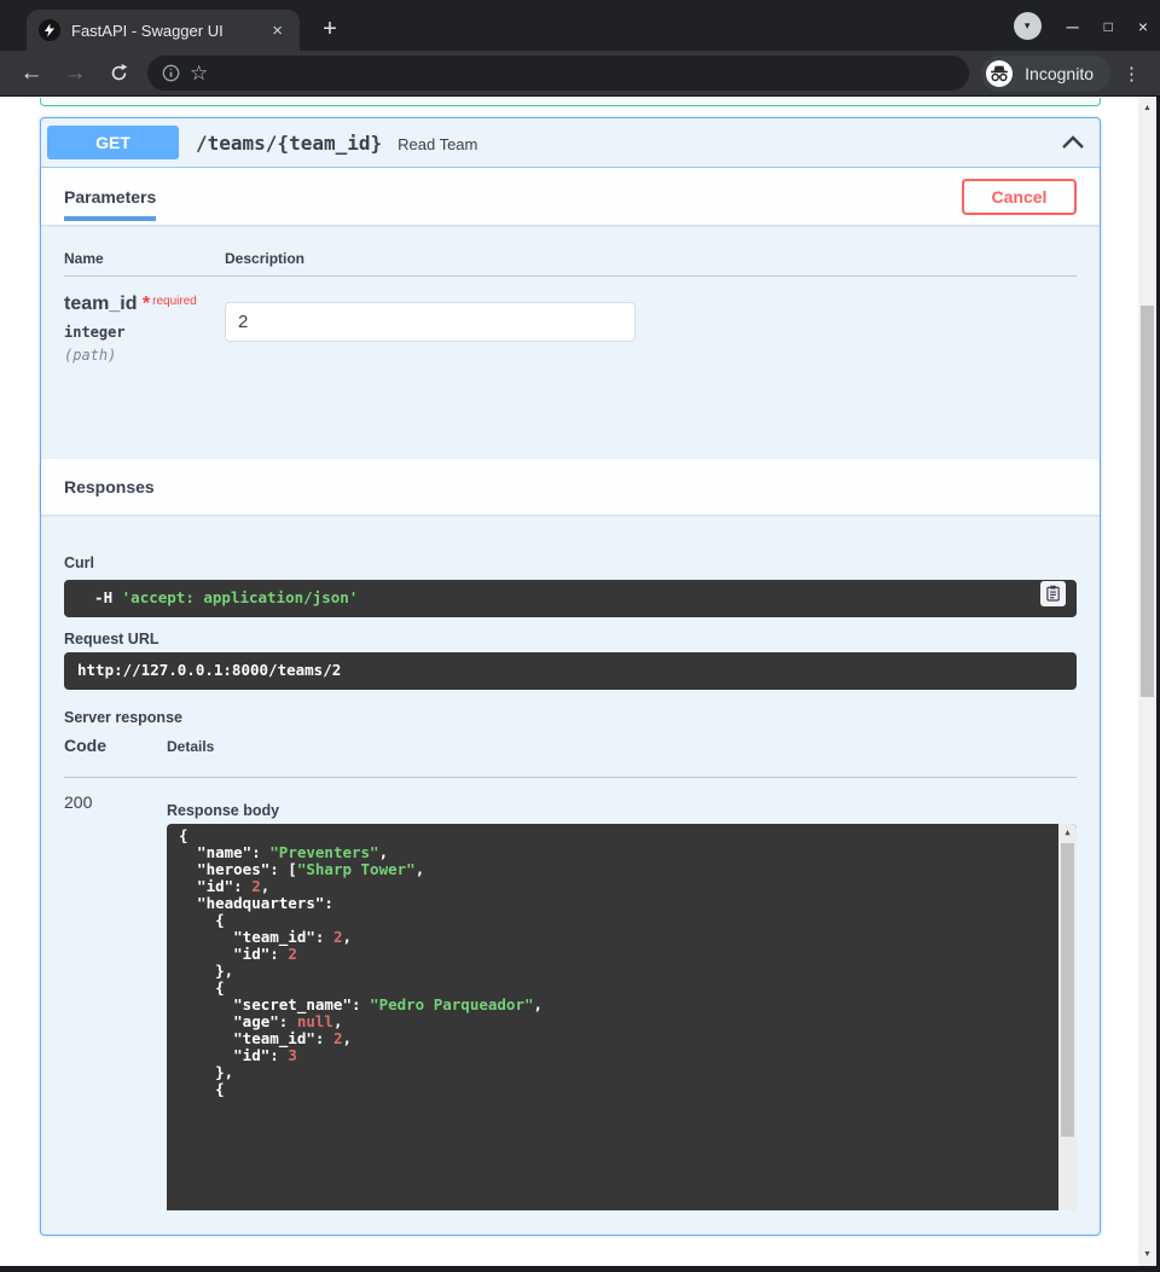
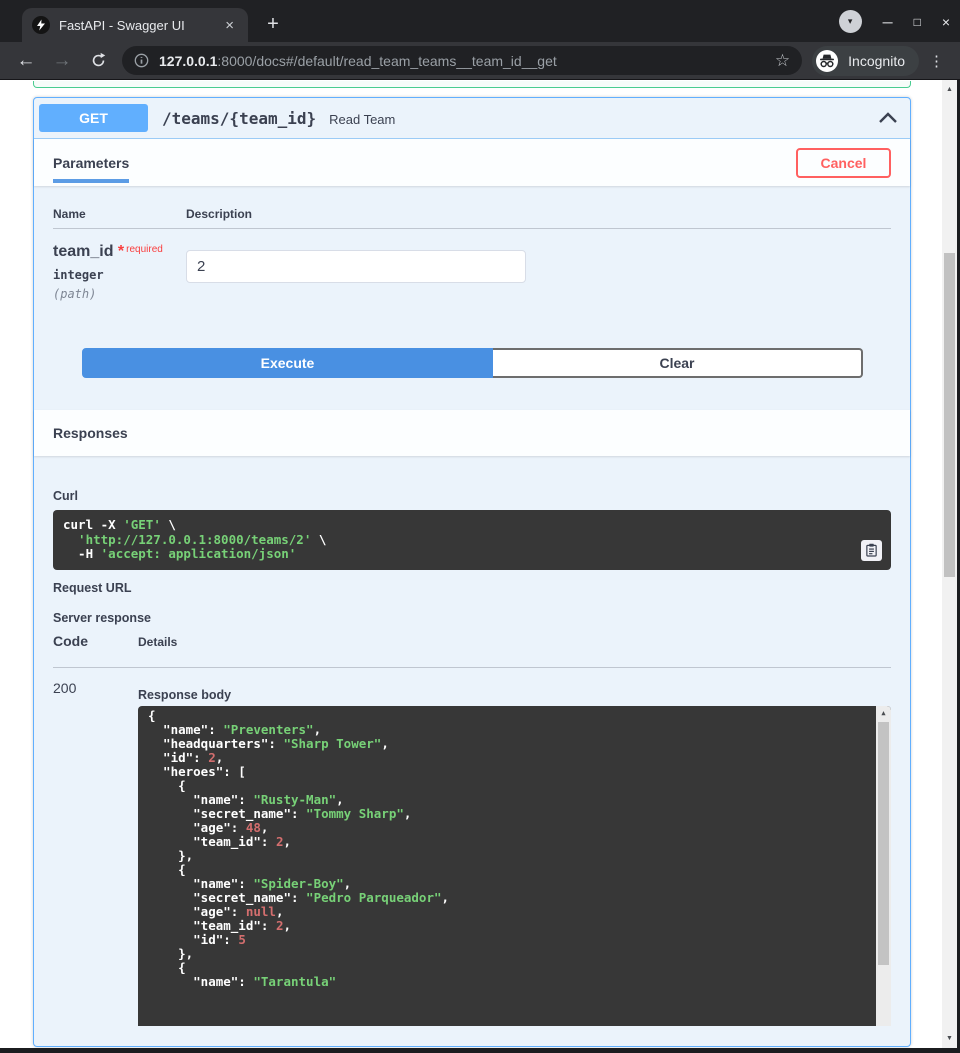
  FastAPI - Swagger UI
  ×
  +
  ▾
  ─
  □
  ×
  ←
  →
+ 127.0.0.1:8000/docs#/default/read_team_teams__team_id__get
  ☆
  Incognito
  ⋮
  GET
  /teams/{team_id}
  Read Team
  Parameters
  Cancel
  Name
  Description
  team_id * required
  integer
  (path)
  2
+ Execute
+ Clear
  Responses
  Curl
+ curl -X 'GET' \
+ 'http://127.0.0.1:8000/teams/2' \
  -H 'accept: application/json'
  Request URL
- http://127.0.0.1:8000/teams/2
  Server response
  Code
  Details
  200
  Response body
  {
  "name": "Preventers",
- "heroes": ["Sharp Tower",
+ "headquarters": "Sharp Tower",
  "id": 2,
- "headquarters":
+ "heroes": [
  {
+ "name": "Rusty-Man",
+ "secret_name": "Tommy Sharp",
+ "age": 48,
  "team_id": 2,
- "id": 2
  },
  {
+ "name": "Spider-Boy",
  "secret_name": "Pedro Parqueador",
  "age": null,
  "team_id": 2,
- "id": 3
+ "id": 5
  },
  {
+ "name": "Tarantula"
  ▲
